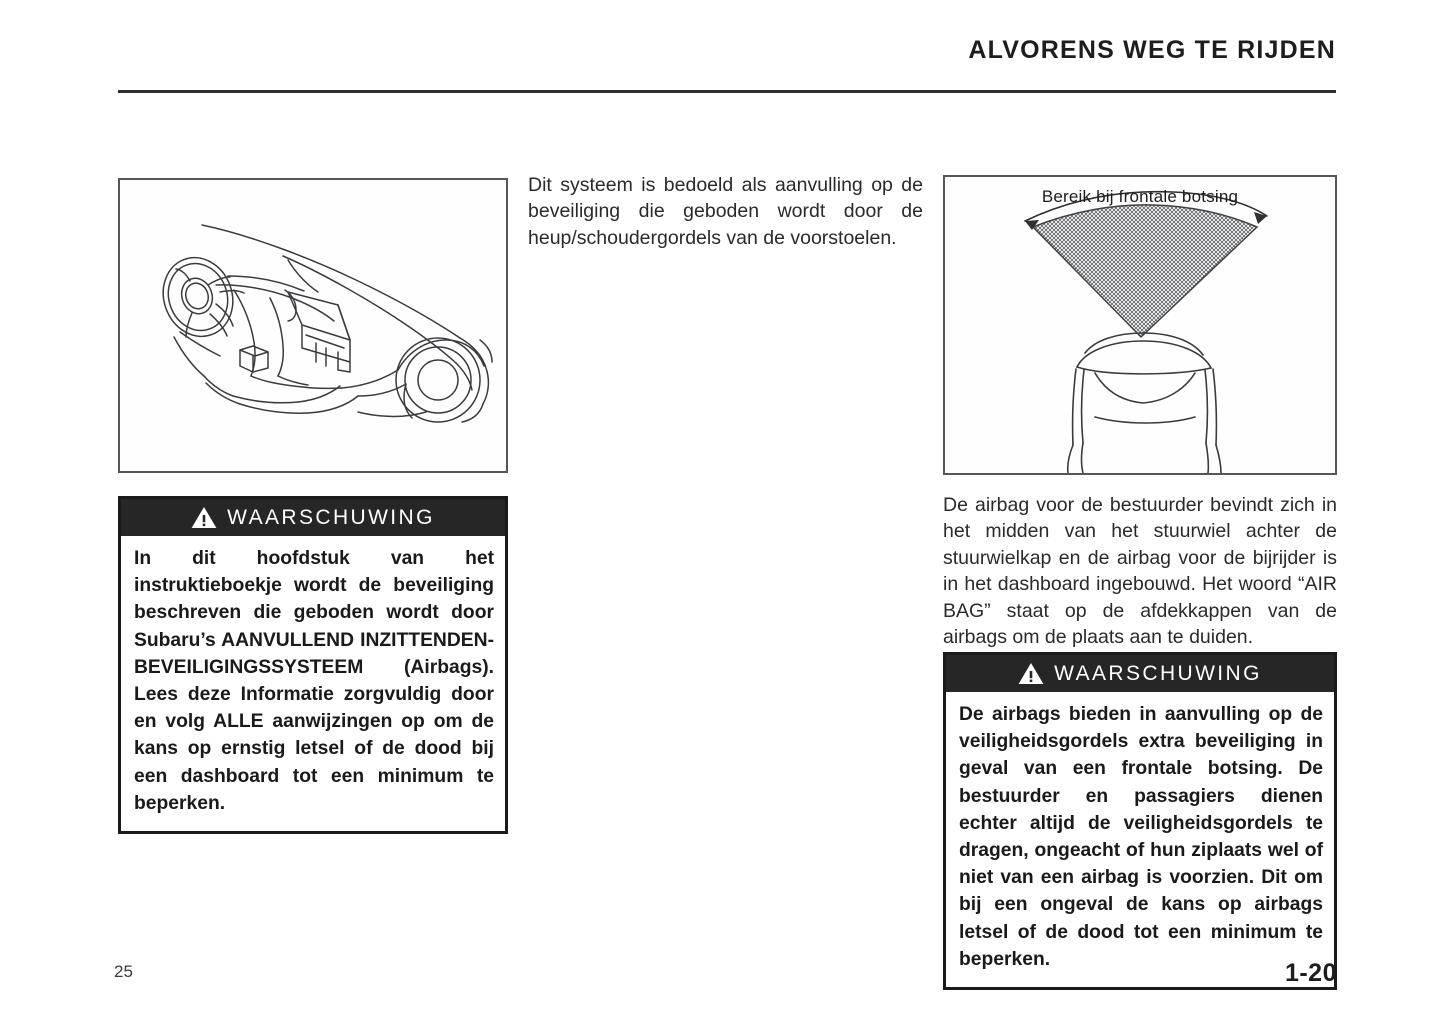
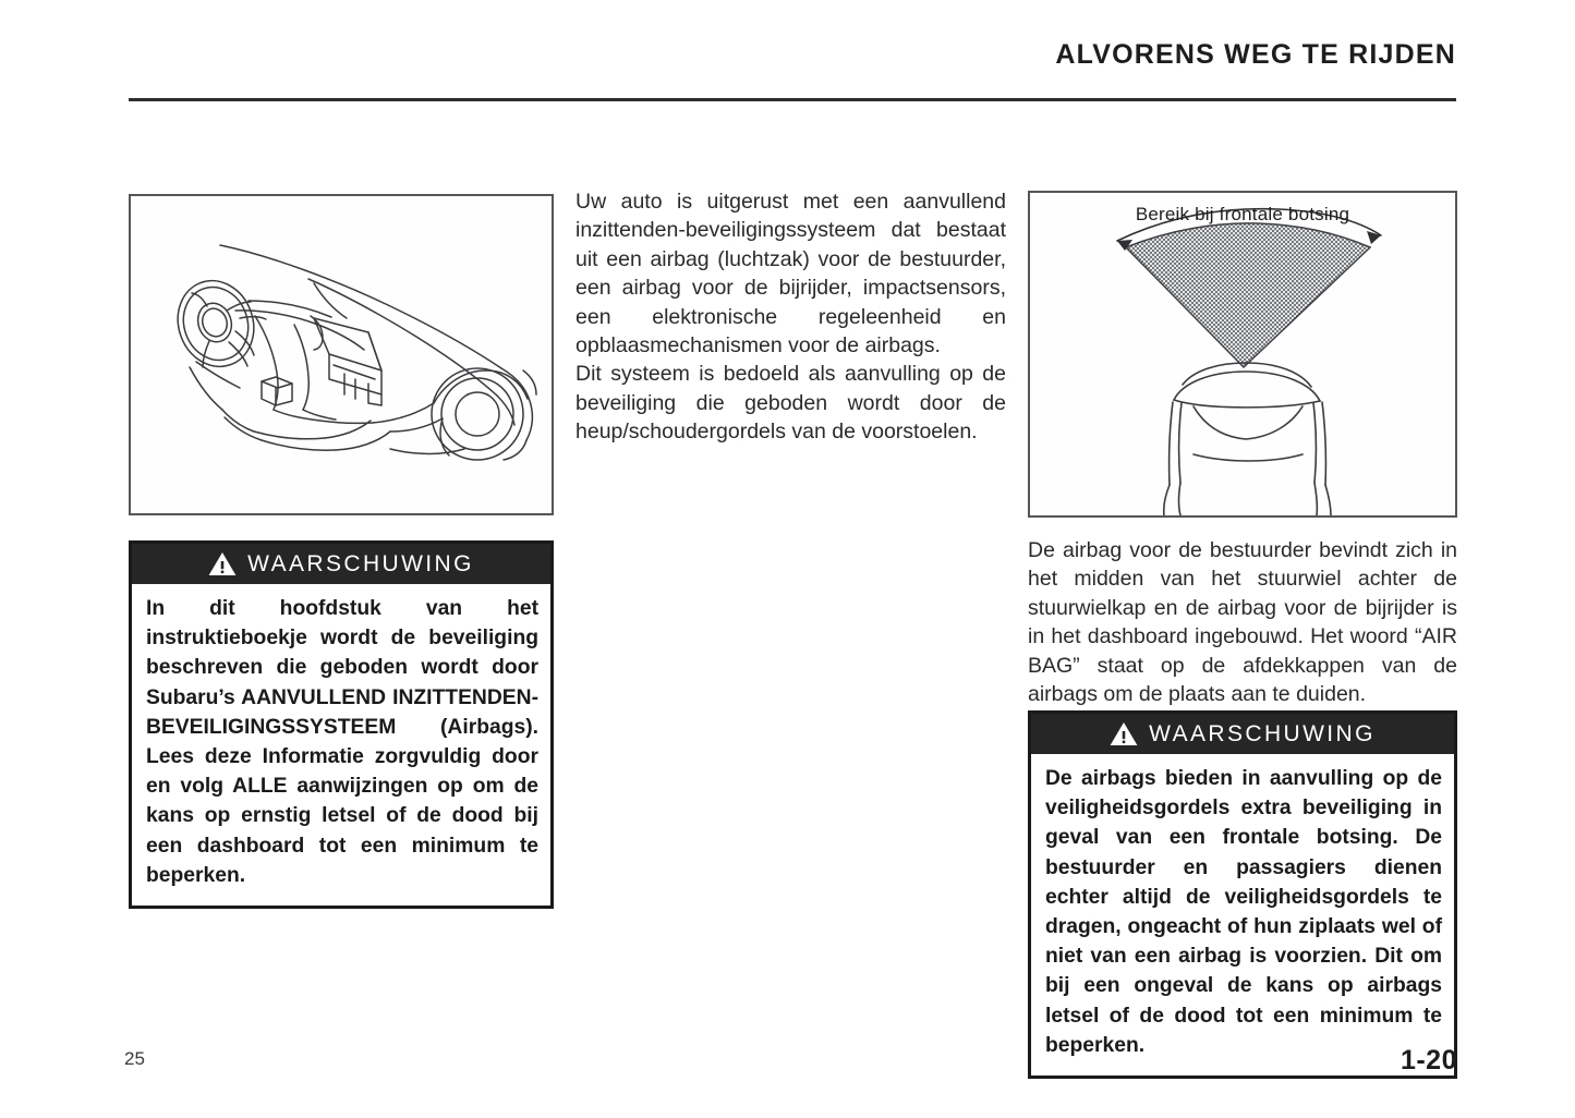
  ALVORENS WEG TE RIJDEN
  WAARSCHUWING
  In dit hoofdstuk van het instruktieboekje wordt de beveiliging beschreven die geboden wordt door Subaru’s AANVULLEND INZITTENDEN-BEVEILIGINGSSYSTEEM (Airbags). Lees deze Informatie zorgvuldig door en volg ALLE aanwijzingen op om de kans op ernstig letsel of de dood bij een dashboard tot een minimum te beperken.
+ Uw auto is uitgerust met een aanvullend inzittenden-beveiligingssysteem dat bestaat uit een airbag (luchtzak) voor de bestuurder, een airbag voor de bijrijder, impactsensors, een elektronische regeleenheid en opblaasmechanismen voor de airbags.
  Dit systeem is bedoeld als aanvulling op de beveiliging die geboden wordt door de heup/schoudergordels van de voorstoelen.
  Bereik bij frontale botsing
  De airbag voor de bestuurder bevindt zich in het midden van het stuurwiel achter de stuurwielkap en de airbag voor de bijrijder is in het dashboard ingebouwd. Het woord “AIR BAG” staat op de afdekkappen van de airbags om de plaats aan te duiden.
  WAARSCHUWING
  De airbags bieden in aanvulling op de veiligheidsgordels extra beveiliging in geval van een frontale botsing. De bestuurder en passagiers dienen echter altijd de veiligheidsgordels te dragen, ongeacht of hun ziplaats wel of niet van een airbag is voorzien. Dit om bij een ongeval de kans op airbags letsel of de dood tot een minimum te beperken.
  25
  1-20
